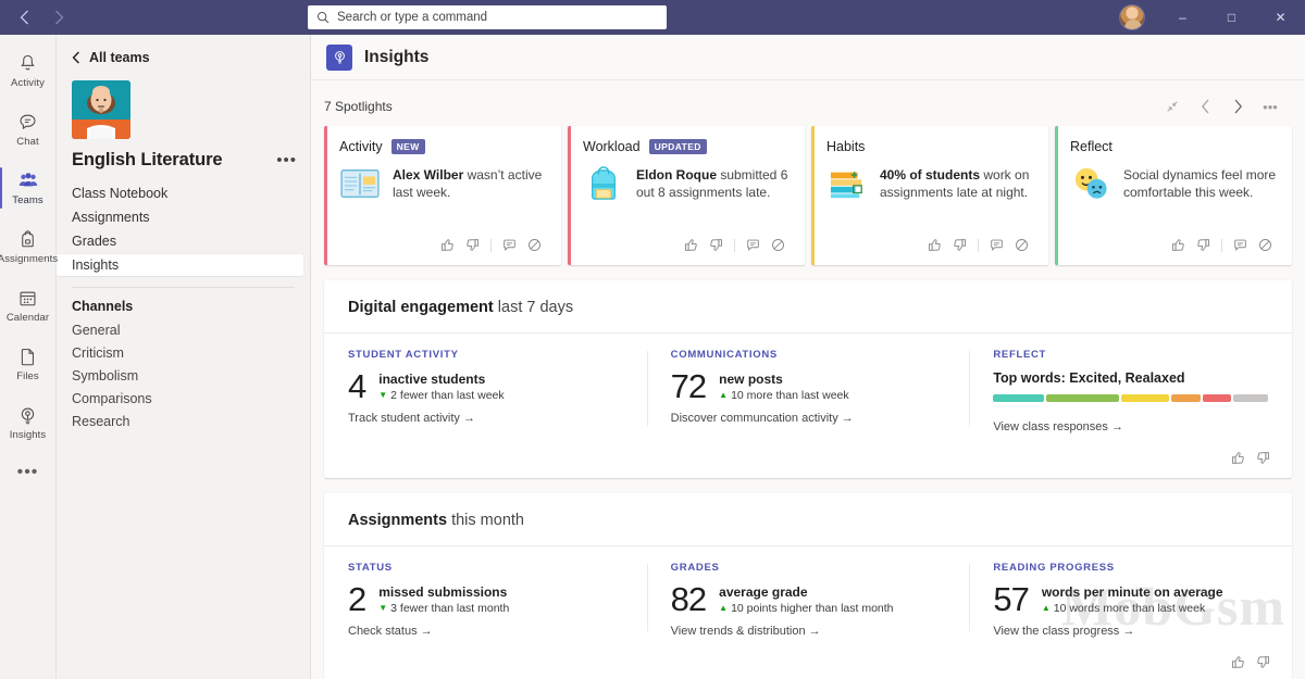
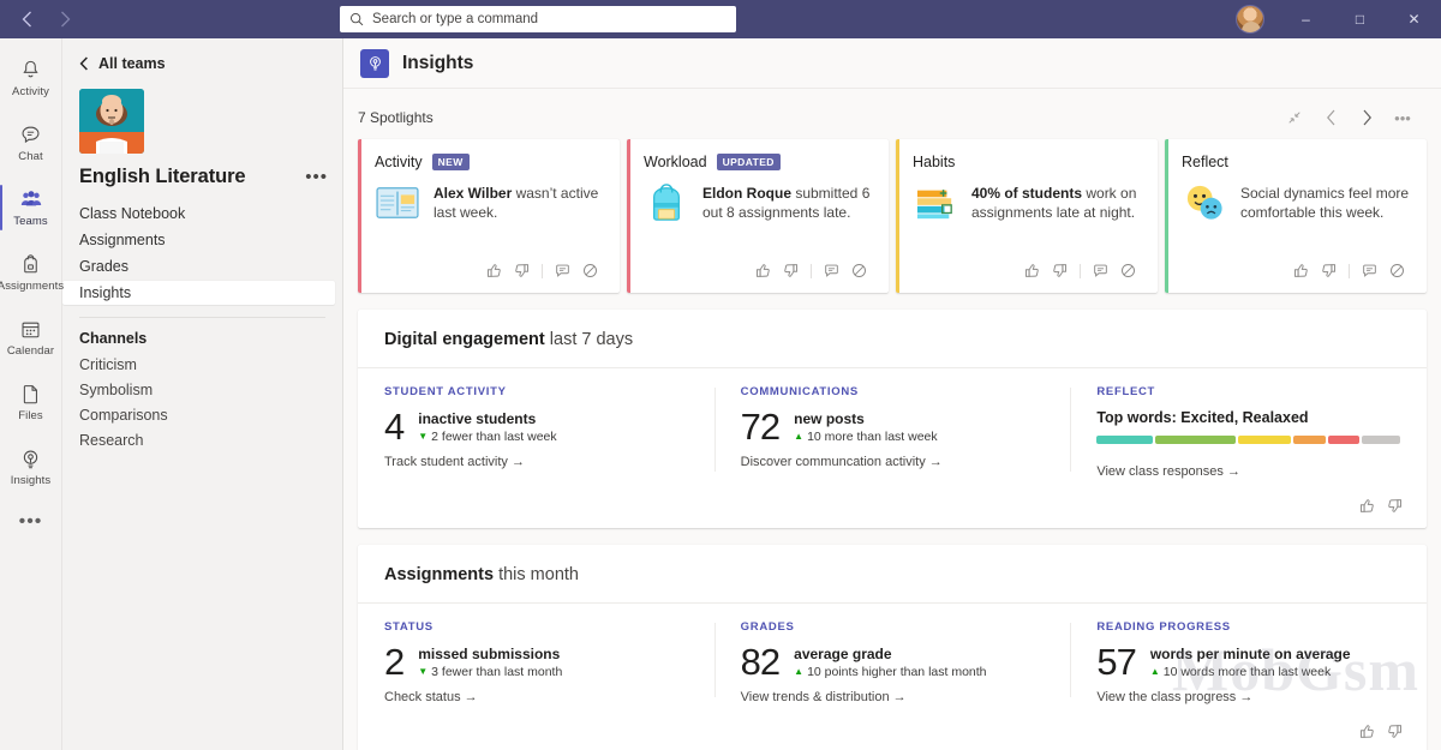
  Search or type a command
  –
  □
  ✕
  Activity
  Chat
  Teams
  Assignments
  Calendar
  Files
  Insights
  •••
  All teams
  English Literature
  •••
  Class Notebook
  Assignments
  Grades
  Insights
  Channels
- General
  Criticism
  Symbolism
  Comparisons
  Research
  Insights
  7 Spotlights
  •••
  Activity
  NEW
  Alex Wilber wasn’t active last week.
  Workload
  UPDATED
  Eldon Roque submitted 6 out 8 assignments late.
  Habits
  40% of students work on assignments late at night.
  Reflect
  Social dynamics feel more comfortable this week.
  Digital engagement last 7 days
  STUDENT ACTIVITY
  4
  inactive students
  ▼
  2 fewer than last week
  Track student activity →
  COMMUNICATIONS
  72
  new posts
  ▲
  10 more than last week
  Discover communcation activity →
  REFLECT
  Top words: Excited, Realaxed
  View class responses →
  Assignments this month
  STATUS
  2
  missed submissions
  ▼
  3 fewer than last month
  Check status →
  GRADES
  82
  average grade
  ▲
  10 points higher than last month
  View trends & distribution →
  READING PROGRESS
  57
  words per minute on average
  ▲
  10 words more than last week
  View the class progress →
  MobGsm
